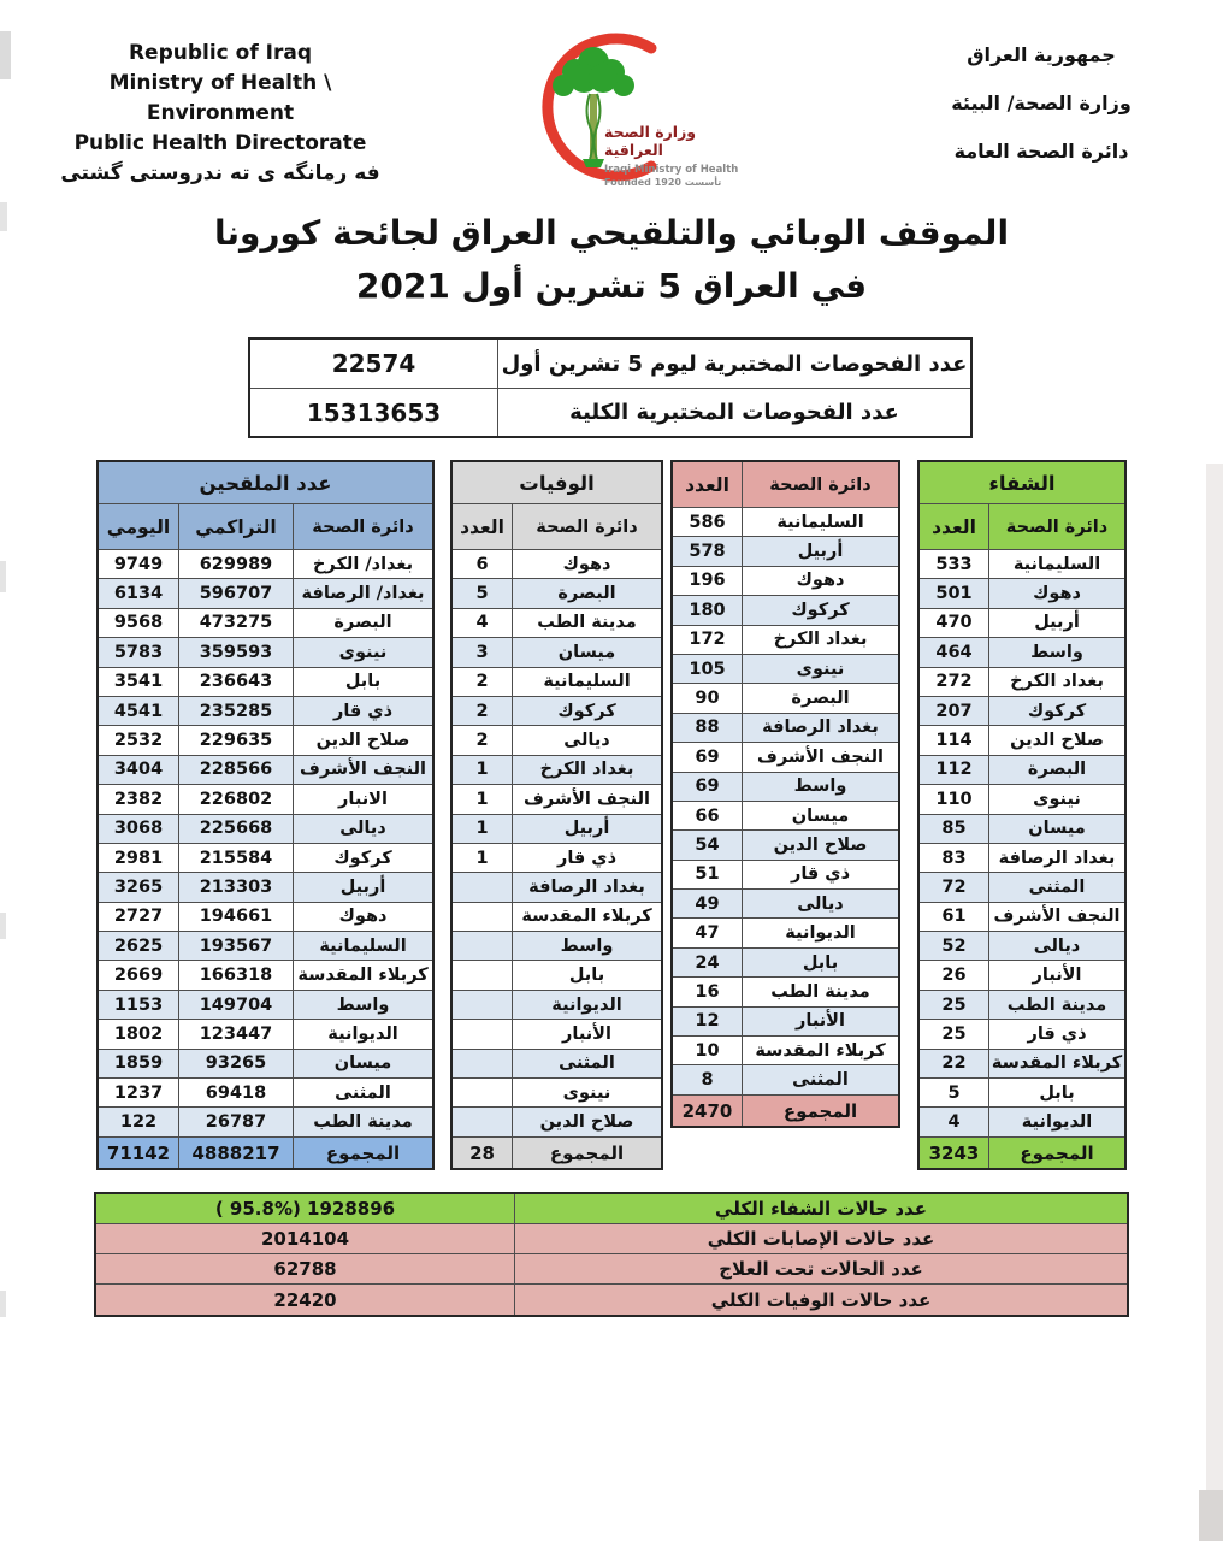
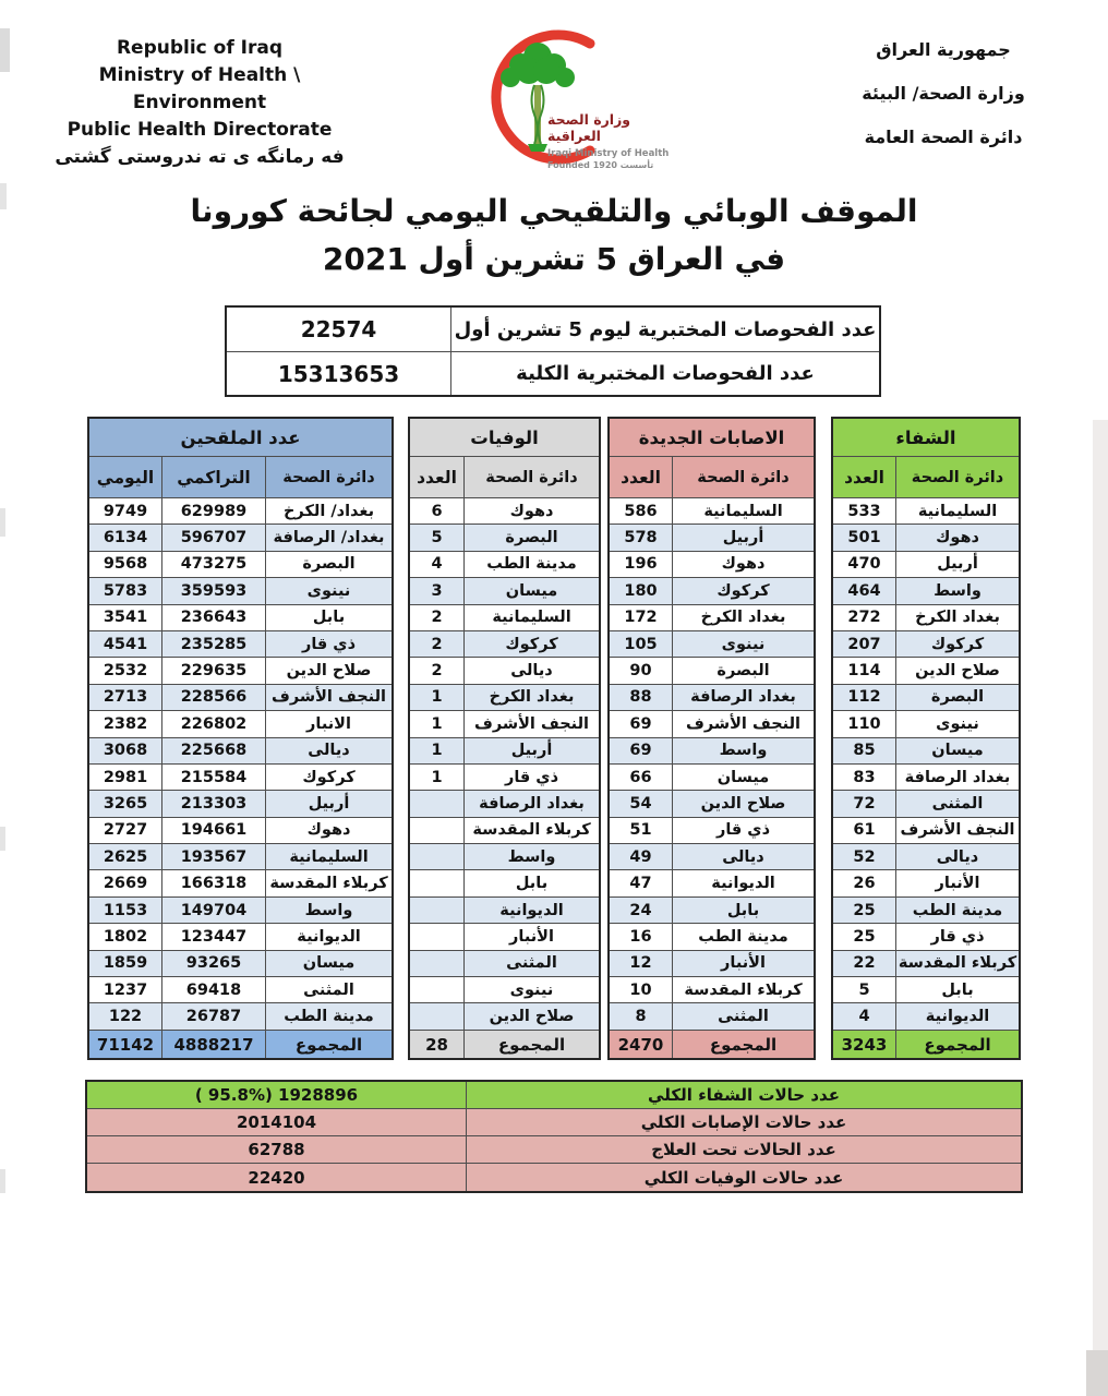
  Republic of Iraq
  Ministry of Health \ Environment
  Public Health Directorate
  فه رمانگه ى ته ندروستى گشتى
  وزارة الصحة العراقية
  Iraqi Ministry of Health
  Founded 1920 تأسست
  جمهورية العراق
  وزارة الصحة/ البيئة
  دائرة الصحة العامة
- الموقف الوبائي والتلقيحي العراق لجائحة كورونا
+ الموقف الوبائي والتلقيحي اليومي لجائحة كورونا
  في العراق 5 تشرين أول 2021
  22574
  عدد الفحوصات المختبرية ليوم 5 تشرين أول
  15313653
  عدد الفحوصات المختبرية الكلية
  عدد الملقحين
  اليومي
  التراكمي
  دائرة الصحة
  9749
  629989
  بغداد/ الكرخ
  6134
  596707
  بغداد/ الرصافة
  9568
  473275
  البصرة
  5783
  359593
  نينوى
  3541
  236643
  بابل
  4541
  235285
  ذي قار
  2532
  229635
  صلاح الدين
- 3404
+ 2713
  228566
  النجف الأشرف
  2382
  226802
  الانبار
  3068
  225668
  ديالى
  2981
  215584
  كركوك
  3265
  213303
  أربيل
  2727
  194661
  دهوك
  2625
  193567
  السليمانية
  2669
  166318
  كربلاء المقدسة
  1153
  149704
  واسط
  1802
  123447
  الديوانية
  1859
  93265
  ميسان
  1237
  69418
  المثنى
  122
  26787
  مدينة الطب
  71142
  4888217
  المجموع
  الوفيات
  العدد
  دائرة الصحة
  6
  دهوك
  5
  البصرة
  4
  مدينة الطب
  3
  ميسان
  2
  السليمانية
  2
  كركوك
  2
  ديالى
  1
  بغداد الكرخ
  1
  النجف الأشرف
  1
  أربيل
  1
  ذي قار
  بغداد الرصافة
  كربلاء المقدسة
  واسط
  بابل
  الديوانية
  الأنبار
  المثنى
  نينوى
  صلاح الدين
  28
  المجموع
+ الاصابات الجديدة
  العدد
  دائرة الصحة
  586
  السليمانية
  578
  أربيل
  196
  دهوك
  180
  كركوك
  172
  بغداد الكرخ
  105
  نينوى
  90
  البصرة
  88
  بغداد الرصافة
  69
  النجف الأشرف
  69
  واسط
  66
  ميسان
  54
  صلاح الدين
  51
  ذي قار
  49
  ديالى
  47
  الديوانية
  24
  بابل
  16
  مدينة الطب
  12
  الأنبار
  10
  كربلاء المقدسة
  8
  المثنى
  2470
  المجموع
  الشفاء
  العدد
  دائرة الصحة
  533
  السليمانية
  501
  دهوك
  470
  أربيل
  464
  واسط
  272
  بغداد الكرخ
  207
  كركوك
  114
  صلاح الدين
  112
  البصرة
  110
  نينوى
  85
  ميسان
  83
  بغداد الرصافة
  72
  المثنى
  61
  النجف الأشرف
  52
  ديالى
  26
  الأنبار
  25
  مدينة الطب
  25
  ذي قار
  22
  كربلاء المقدسة
  5
  بابل
  4
  الديوانية
  3243
  المجموع
  ( 95.8%) 1928896
  عدد حالات الشفاء الكلي
  2014104
  عدد حالات الإصابات الكلي
  62788
  عدد الحالات تحت العلاج
  22420
  عدد حالات الوفيات الكلي
